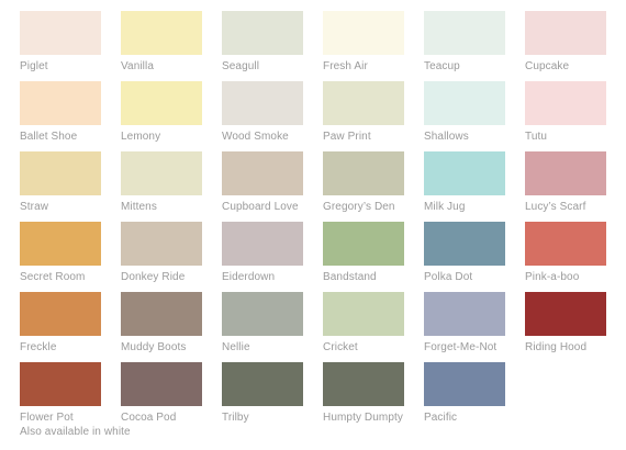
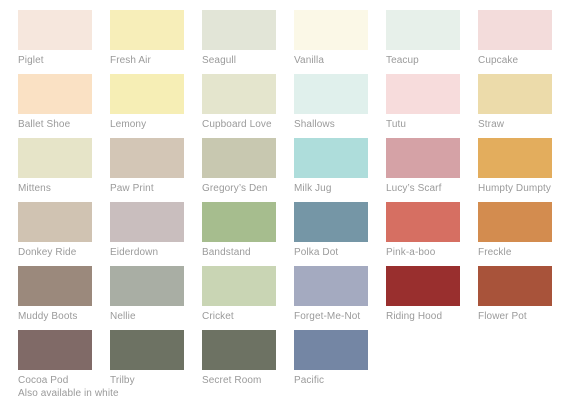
  Piglet
- Vanilla
+ Fresh Air
  Seagull
- Fresh Air
+ Vanilla
  Teacup
  Cupcake
  Ballet Shoe
  Lemony
- Wood Smoke
- Paw Print
+ Cupboard Love
  Shallows
  Tutu
  Straw
  Mittens
- Cupboard Love
+ Paw Print
  Gregory’s Den
  Milk Jug
  Lucy’s Scarf
- Secret Room
+ Humpty Dumpty
  Donkey Ride
  Eiderdown
  Bandstand
  Polka Dot
  Pink-a-boo
  Freckle
  Muddy Boots
  Nellie
  Cricket
  Forget-Me-Not
  Riding Hood
  Flower Pot
  Cocoa Pod
  Trilby
- Humpty Dumpty
+ Secret Room
  Pacific
  Also available in white
